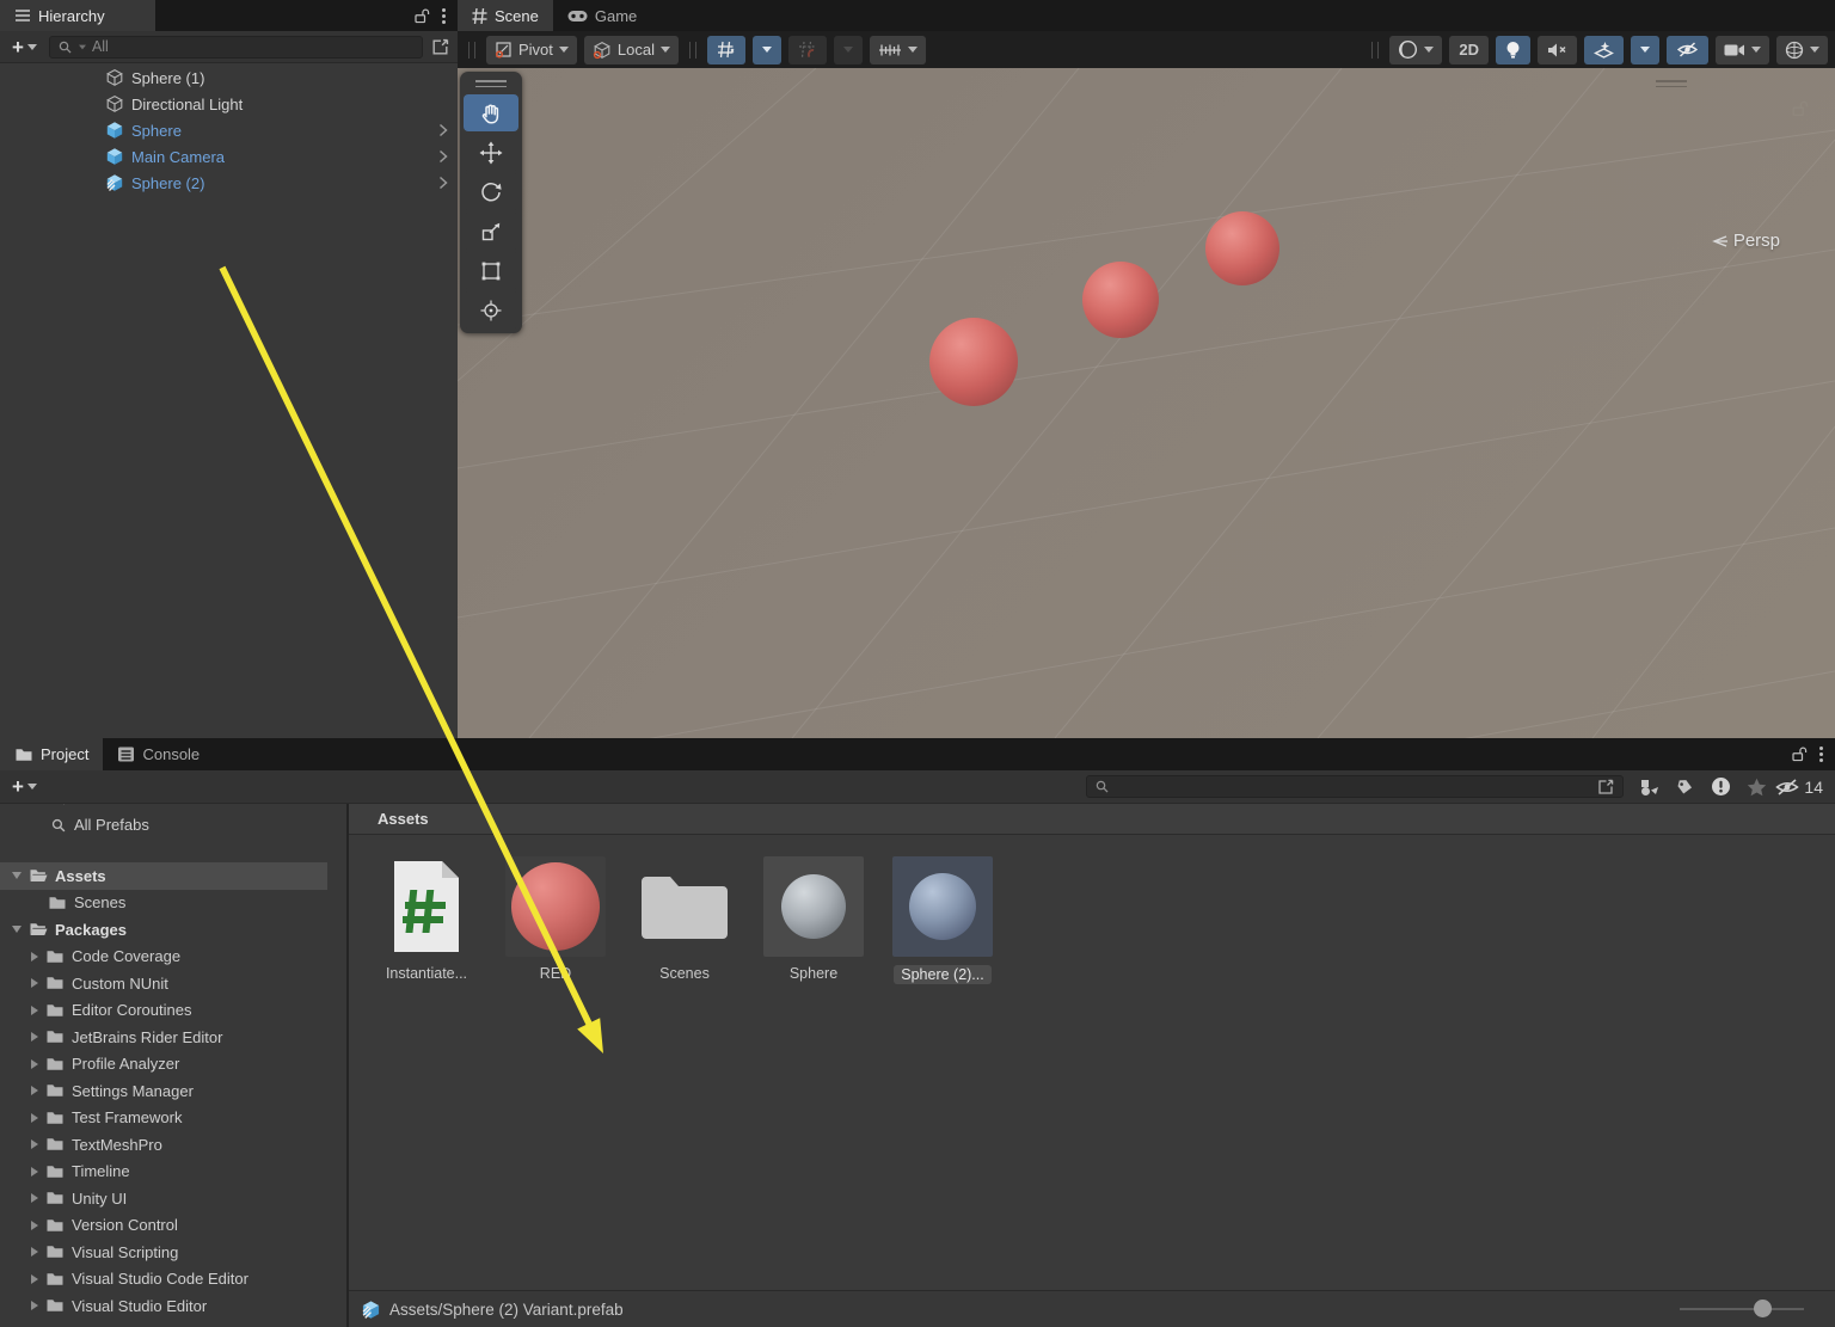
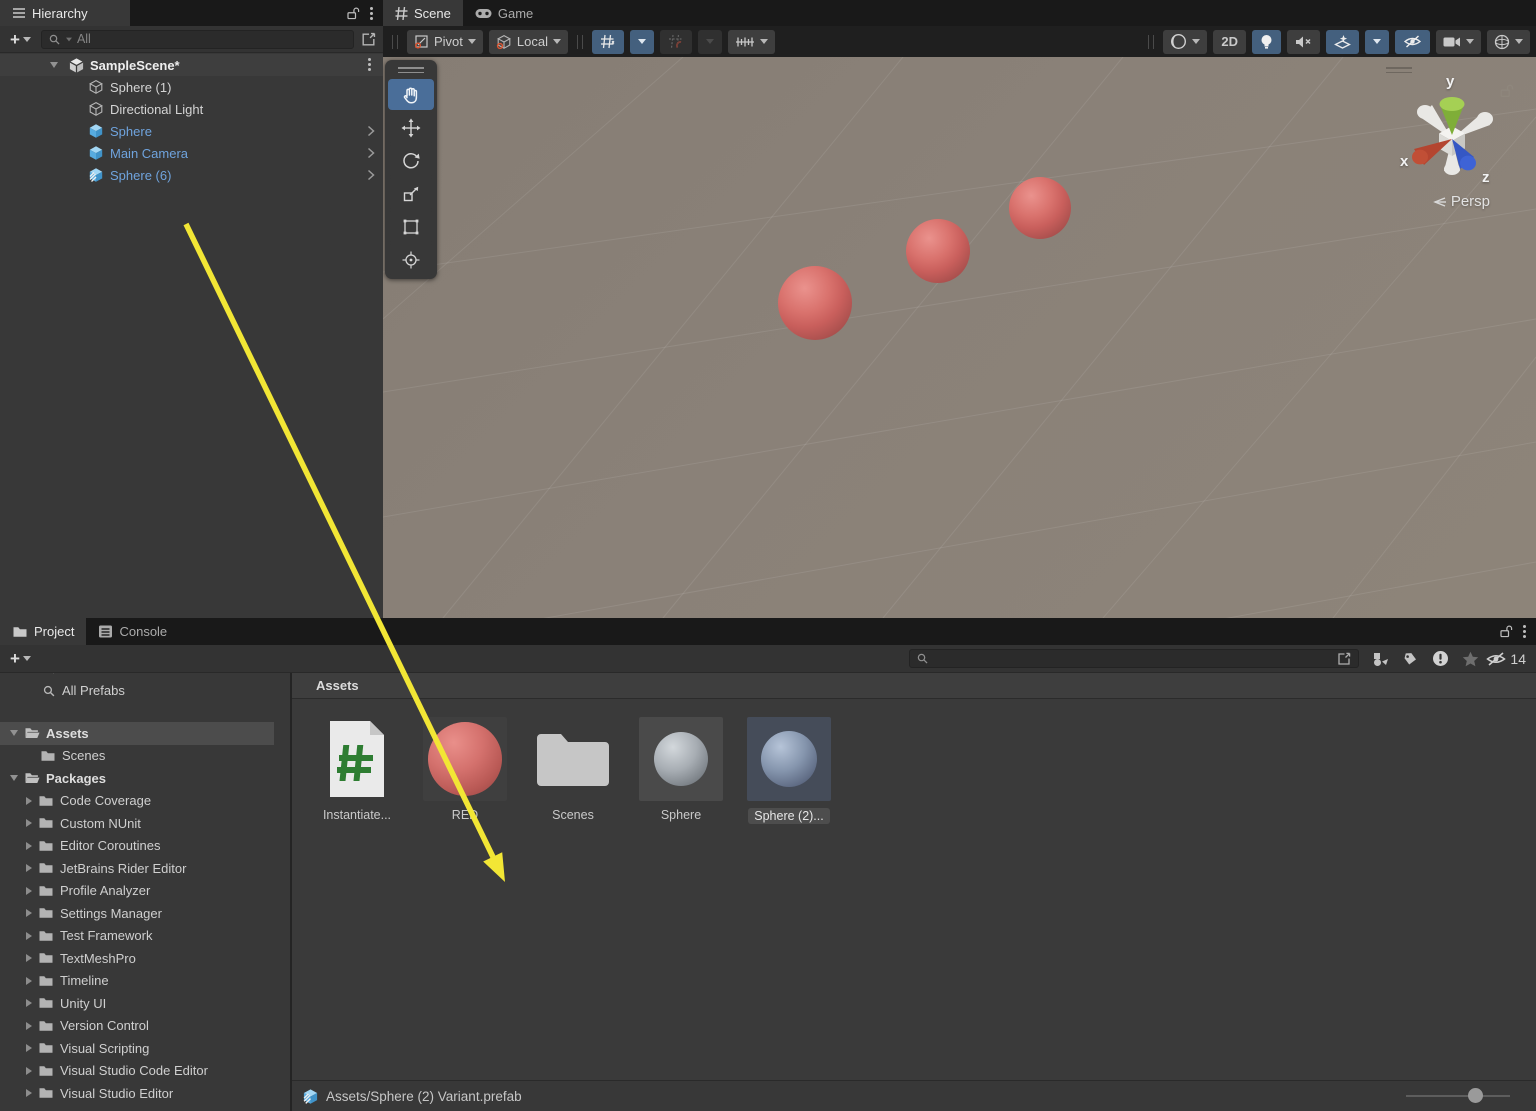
  Hierarchy
  +
  All
+ SampleScene*
  Sphere (1)
  Directional Light
  Sphere
  Main Camera
- Sphere (2)
+ Sphere (6)
  Scene
  Game
  Pivot
  Local
  2D
+ y
+ x
+ z
  Persp
  Project
  Console
  +
  14
  All Prefabs
  Assets
  Scenes
  Packages
  Code Coverage
  Custom NUnit
  Editor Coroutines
  JetBrains Rider Editor
  Profile Analyzer
  Settings Manager
  Test Framework
  TextMeshPro
  Timeline
  Unity UI
  Version Control
  Visual Scripting
  Visual Studio Code Editor
  Visual Studio Editor
  Assets
  Instantiate...
  Scenes
  Sphere
  Sphere (2)...
  Assets/Sphere (2) Variant.prefab
